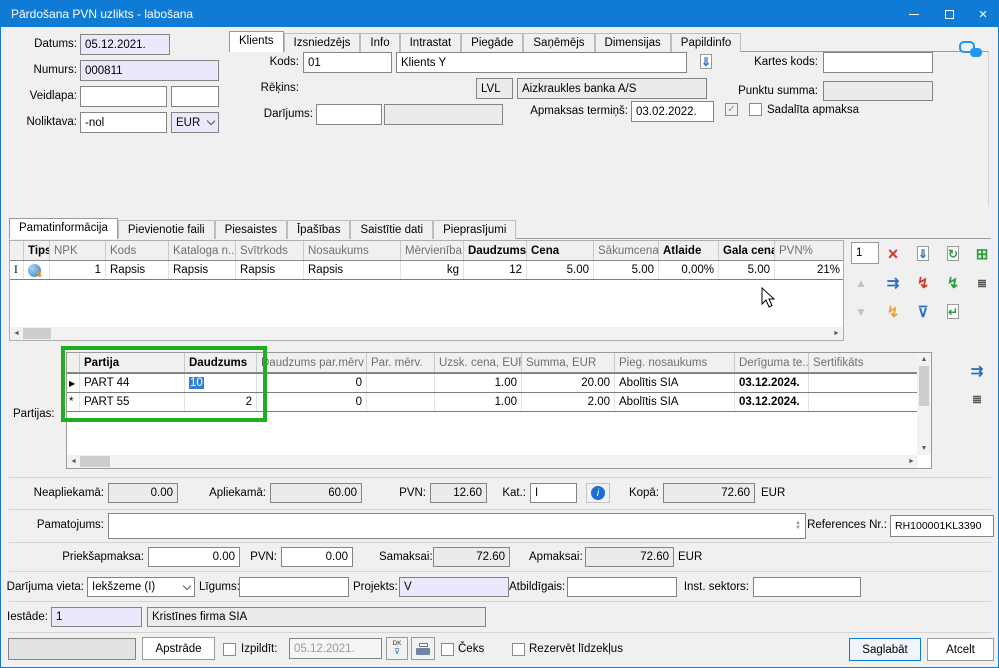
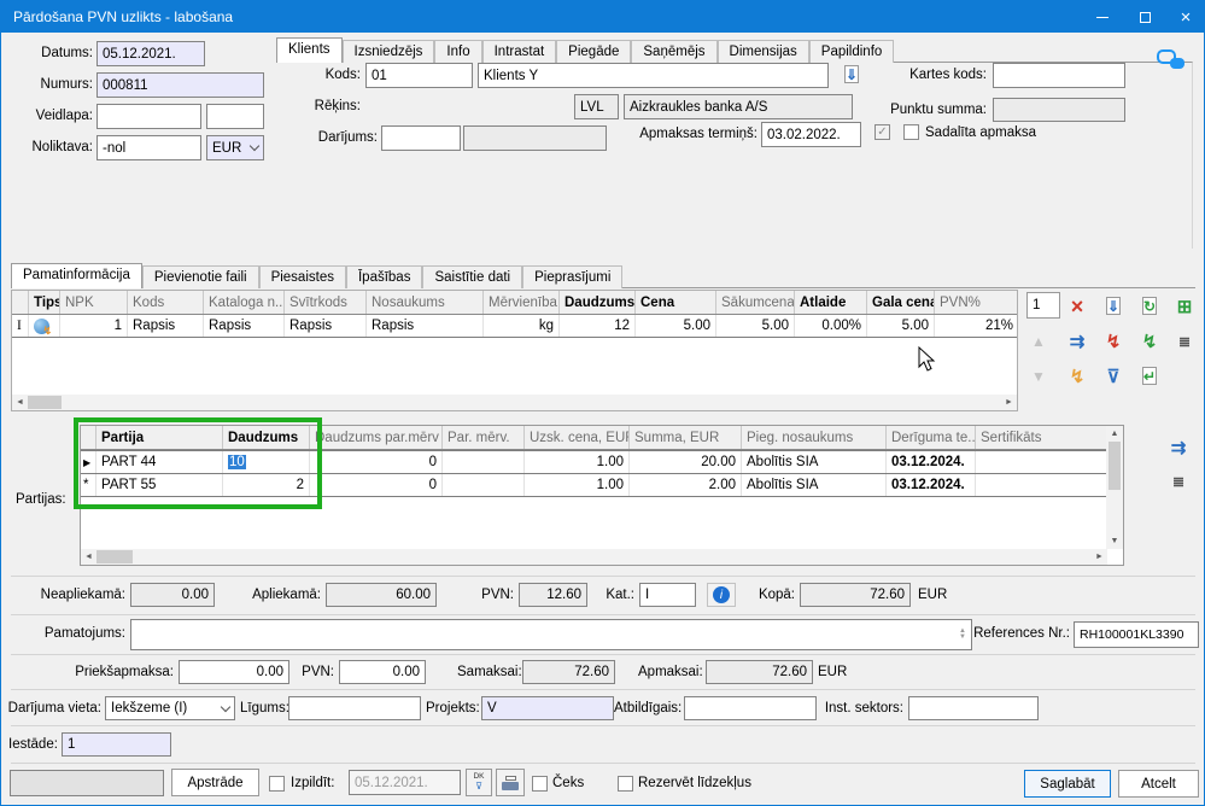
  Pārdošana PVN uzlikts - labošana
  ×
  Datums:
  05.12.2021.
  Numurs:
  000811
  Veidlapa:
  Noliktava:
  -nol
  EUR
  Klients
  Izsniedzējs
  Info
  Intrastat
  Piegāde
  Saņēmējs
  Dimensijas
  Papildinfo
  Kods:
  01
  Klients Y
  ⇓
  Kartes kods:
  Rēķins:
  LVL
  Aizkraukles banka A/S
  Punktu summa:
  Darījums:
  Apmaksas termiņš:
  03.02.2022.
  ✓
  Sadalīta apmaksa
  Pamatinformācija
  Pievienotie faili
  Piesaistes
  Īpašības
  Saistītie dati
  Pieprasījumi
  Tips
  NPK
  Kods
  Kataloga n...
  Svītrkods
  Nosaukums
  Mērvienība
  Daudzums
  Cena
  Sākumcena
  Atlaide
  Gala cena
  PVN%
  I
  ↯
  1
  Rapsis
  Rapsis
  Rapsis
  Rapsis
  kg
  12
  5.00
  5.00
  0.00%
  5.00
  21%
  1
  ×
  ⇓
  ↻
  ⊞
  ▲
  ⇉
  ↯
  ↯
  ≣
  ▼
  ↯
  ⊽
  ↵
  Partijas:
  Partija
  Daudzums
  Daudzums par.mērv
  Par. mērv.
  Uzsk. cena, EU
  Summa, EUR
  Pieg. nosaukums
  Derīguma te..
  Sertifikāts
  ▶
  PART 44
  10
  0
  1.00
  20.00
  Abolītis SIA
  03.12.2024.
  *
  PART 55
  2
  0
  1.00
  2.00
  Abolītis SIA
  03.12.2024.
  ⇉
  ≣
  Neapliekamā:
  0.00
  Apliekamā:
  60.00
  PVN:
  12.60
  Kat.:
  I
  i
  Kopā:
  72.60
  EUR
  Pamatojums:
  References Nr.:
  RH100001KL3390
  Priekšapmaksa:
  0.00
  PVN:
  0.00
  Samaksai:
  72.60
  Apmaksai:
  72.60
  EUR
  Darījuma vieta:
  Iekšzeme (I)
  Līgums
  Projekts:
  V
  Atbildīgais:
  Inst. sektors:
  Iestāde:
  1
- Kristīnes firma SIA
  Apstrāde
  Izpildīt:
  05.12.2021.
  ⊽
  Čeks
  Rezervēt līdzekļus
  Saglabāt
  Atcelt
